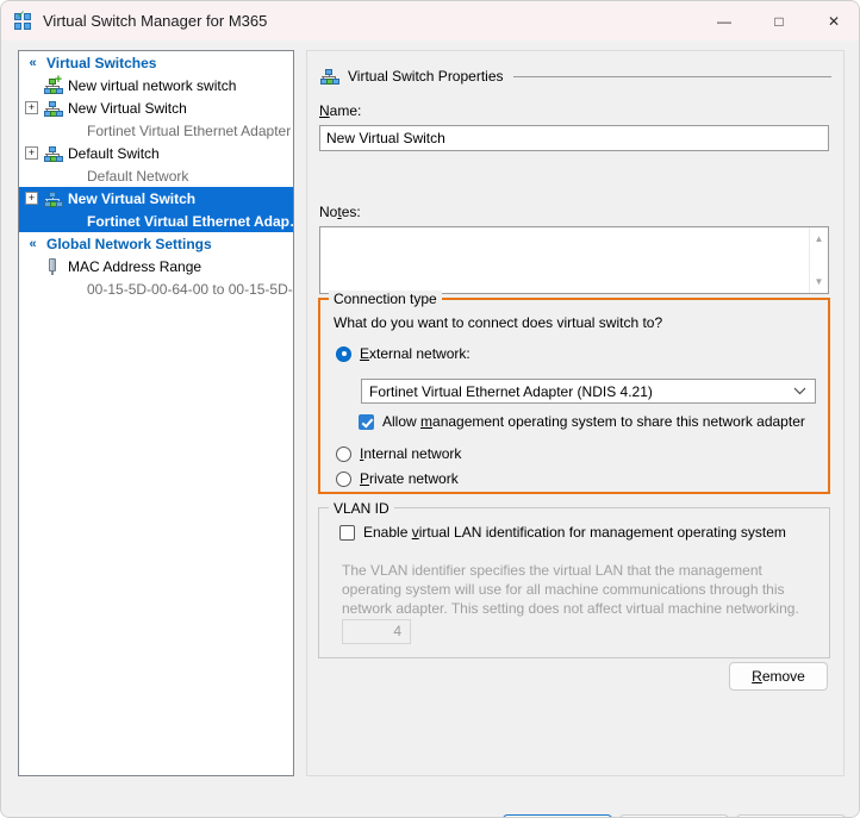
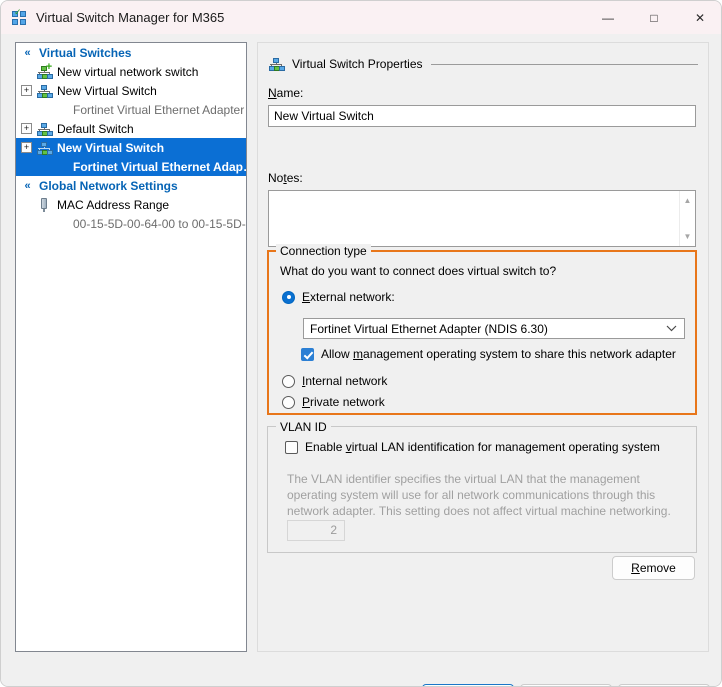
  ✓
  Virtual Switch Manager for M365
  —
  □
  ✕
  «
  Virtual Switches
  +
  New virtual network switch
  +
  New Virtual Switch
  Fortinet Virtual Ethernet Adapter
  +
  Default Switch
- Default Network
  +
  New Virtual Switch
  Fortinet Virtual Ethernet Adap
  «
  Global Network Settings
  MAC Address Range
  00-15-5D-00-64-00 to 00-15-5D-
  Virtual Switch Properties
  Name:
  New Virtual Switch
  Notes:
  ▲
  ▼
  Connection type
  What do you want to connect does virtual switch to?
  External network:
- Fortinet Virtual Ethernet Adapter (NDIS 4.21)
+ Fortinet Virtual Ethernet Adapter (NDIS 6.30)
  Allow management operating system to share this network adapter
  Internal network
  Private network
  VLAN ID
  Enable virtual LAN identification for management operating system
- The VLAN identifier specifies the virtual LAN that the management operating system will use for all machine communications through this network adapter. This setting does not affect virtual machine networking.
+ The VLAN identifier specifies the virtual LAN that the management operating system will use for all network communications through this network adapter. This setting does not affect virtual machine networking.
- 4
+ 2
  Remove
